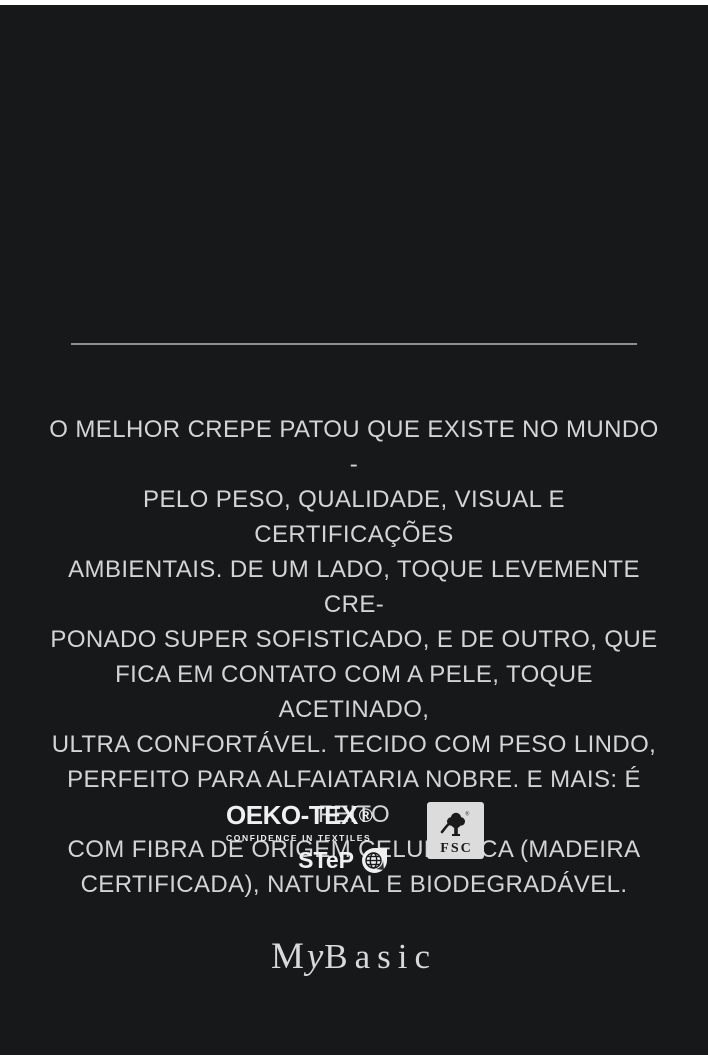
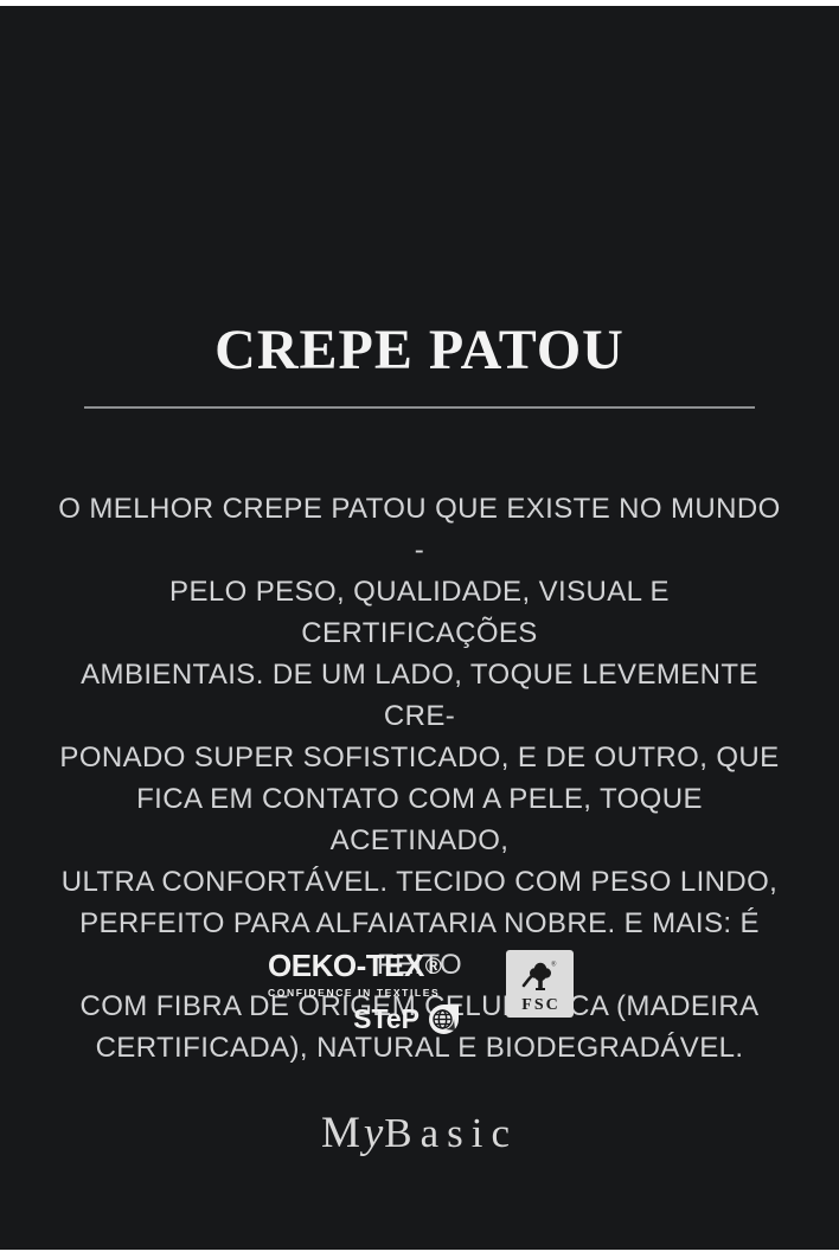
+ CREPE PATOU
  O MELHOR CREPE PATOU QUE EXISTE NO MUNDO -
  PELO PESO, QUALIDADE, VISUAL E CERTIFICAÇÕES
  AMBIENTAIS. DE UM LADO, TOQUE LEVEMENTE CRE-
  PONADO SUPER SOFISTICADO, E DE OUTRO, QUE
  FICA EM CONTATO COM A PELE, TOQUE ACETINADO,
  ULTRA CONFORTÁVEL. TECIDO COM PESO LINDO,
  PERFEITO PARA ALFAIATARIA NOBRE. E MAIS: É FEITO
  COM FIBRA DE ORIGEM CLUCA (MADEIRA
  CERTIFICADA), NATURAL E BIODEGRADÁVEL.
  OEKO-TEX®
  CONFIDENCE IN TEXTILES
  STeP
  FSC
  MyBasic
